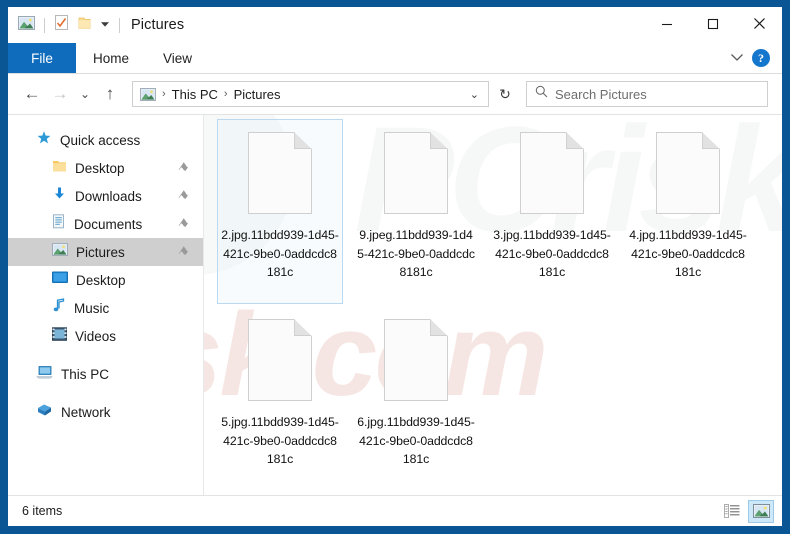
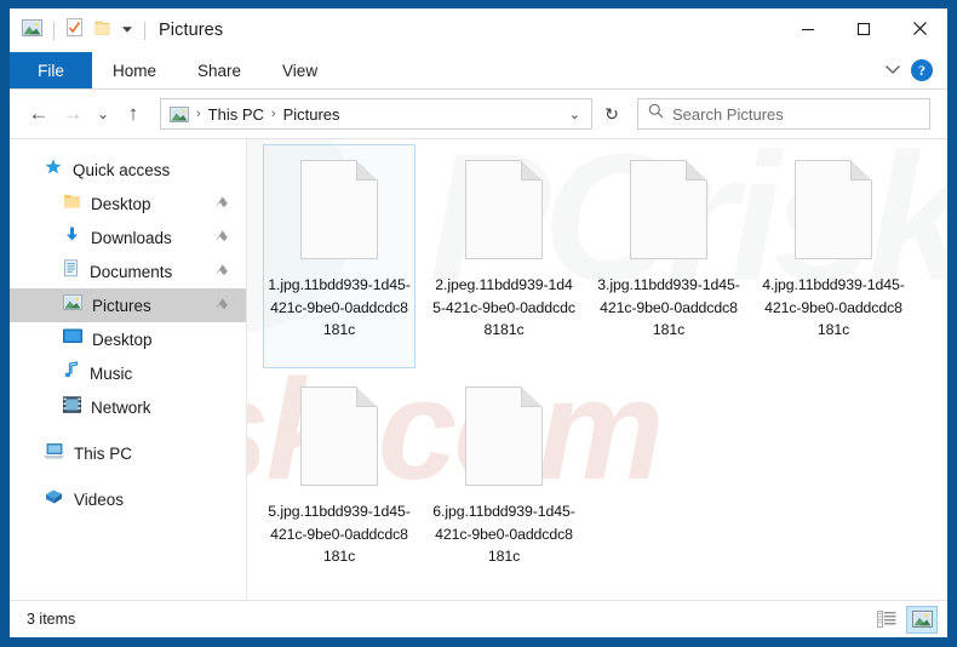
  Pictures
  File
  Home
+ Share
  View
  ?
  ←
  →
  ⌄
  ↑
  ›
  This PC
  ›
  Pictures
  ⌄
  ↻
  Search Pictures
  Quick access
  Desktop
  Downloads
  Documents
  Pictures
  Desktop
  Music
- Videos
+ Network
  This PC
- Network
+ Videos
- 2.jpg.11bdd939-1d45-421c-9be0-0addcdc8181c
+ 1.jpg.11bdd939-1d45-421c-9be0-0addcdc8181c
- 9.jpeg.11bdd939-1d45-421c-9be0-0addcdc8181c
+ 2.jpeg.11bdd939-1d45-421c-9be0-0addcdc8181c
  3.jpg.11bdd939-1d45-421c-9be0-0addcdc8181c
  4.jpg.11bdd939-1d45-421c-9be0-0addcdc8181c
  5.jpg.11bdd939-1d45-421c-9be0-0addcdc8181c
  6.jpg.11bdd939-1d45-421c-9be0-0addcdc8181c
- 6 items
+ 3 items
